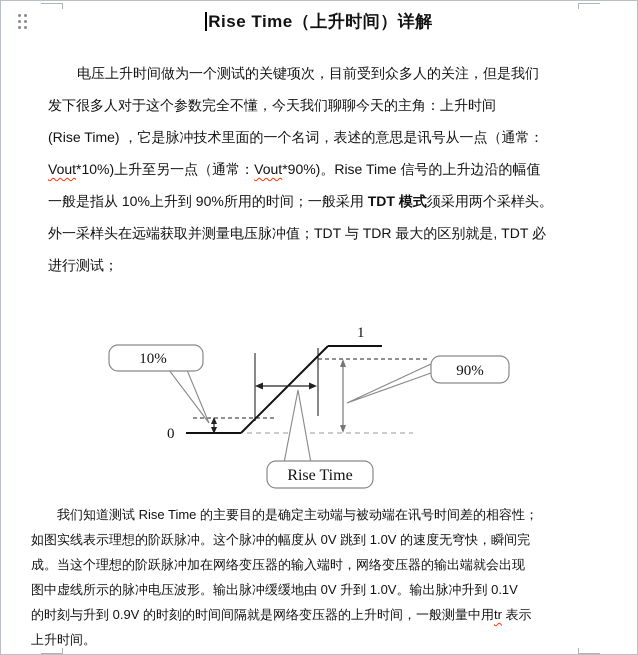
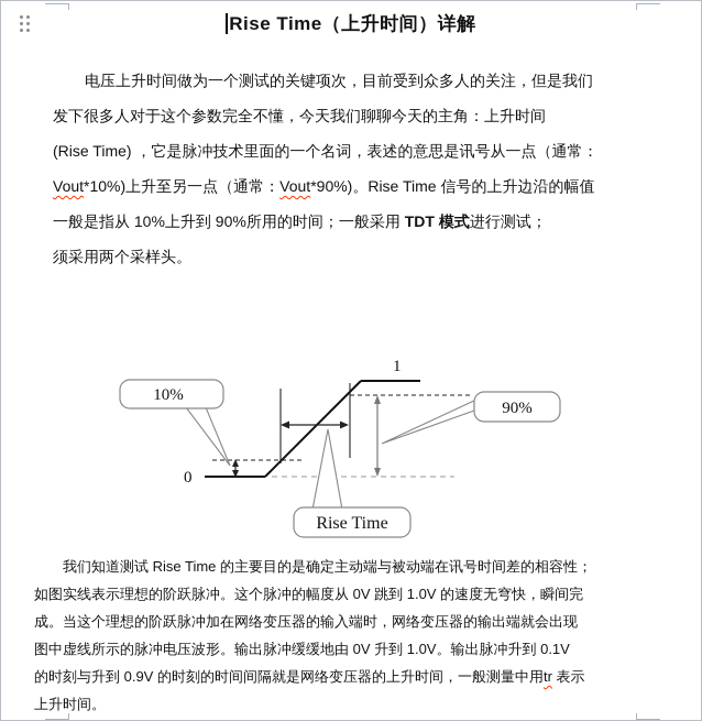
  Rise Time（上升时间）详解
  电压上升时间做为一个测试的关键项次，目前受到众多人的关注，但是我们
  发下很多人对于这个参数完全不懂，今天我们聊聊今天的主角：上升时间
  (Rise Time) ，它是脉冲技术里面的一个名词，表述的意思是讯号从一点（通常：
  Vout*10%)上升至另一点（通常：Vout*90%)。Rise Time 信号的上升边沿的幅值
- 一般是指从 10%上升到 90%所用的时间；一般采用 TDT 模式须采用两个采样头。
+ 一般是指从 10%上升到 90%所用的时间；一般采用 TDT 模式进行测试；
- 外一采样头在远端获取并测量电压脉冲值；TDT 与 TDR 最大的区别就是, TDT 必
- 进行测试；
+ 须采用两个采样头。
  1
  0
  10%
  90%
  Rise Time
  我们知道测试 Rise Time 的主要目的是确定主动端与被动端在讯号时间差的相容性；
  如图实线表示理想的阶跃脉冲。这个脉冲的幅度从 0V 跳到 1.0V 的速度无穹快，瞬间完
  成。当这个理想的阶跃脉冲加在网络变压器的输入端时，网络变压器的输出端就会出现
  图中虚线所示的脉冲电压波形。输出脉冲缓缓地由 0V 升到 1.0V。输出脉冲升到 0.1V
  的时刻与升到 0.9V 的时刻的时间间隔就是网络变压器的上升时间，一般测量中用tr 表示
  上升时间。
